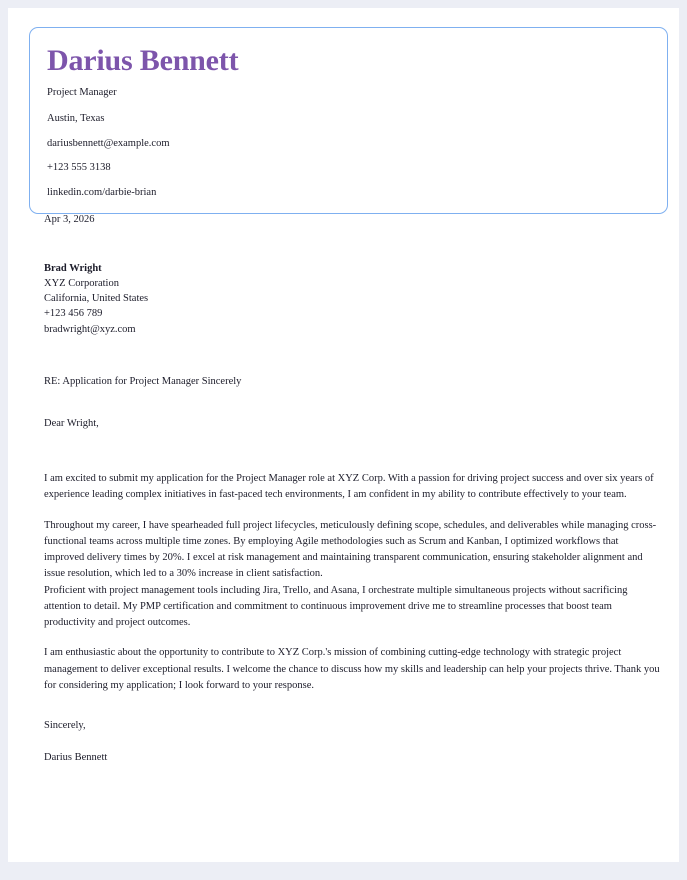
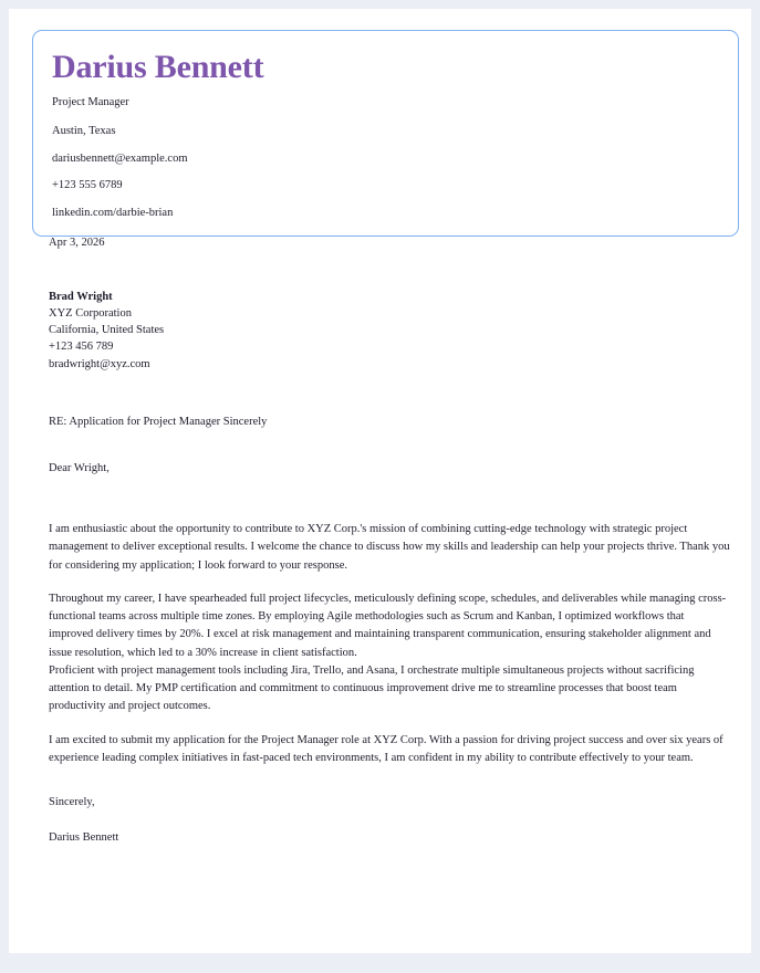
  Darius Bennett
  Project Manager
  Austin, Texas
  dariusbennett@example.com
- +123 555 3138
+ +123 555 6789
  linkedin.com/darbie-brian
  Apr 3, 2026
  Brad Wright
  XYZ Corporation
  California, United States
  +123 456 789
  bradwright@xyz.com
  RE: Application for Project Manager Sincerely
  Dear Wright,
- I am excited to submit my application for the Project Manager role at XYZ Corp. With a passion for driving project success and over six years of experience leading complex initiatives in fast-paced tech environments, I am confident in my ability to contribute effectively to your team.
+ I am enthusiastic about the opportunity to contribute to XYZ Corp.'s mission of combining cutting-edge technology with strategic project management to deliver exceptional results. I welcome the chance to discuss how my skills and leadership can help your projects thrive. Thank you for considering my application; I look forward to your response.
  Throughout my career, I have spearheaded full project lifecycles, meticulously defining scope, schedules, and deliverables while managing cross-functional teams across multiple time zones. By employing Agile methodologies such as Scrum and Kanban, I optimized workflows that improved delivery times by 20%. I excel at risk management and maintaining transparent communication, ensuring stakeholder alignment and issue resolution, which led to a 30% increase in client satisfaction.
  Proficient with project management tools including Jira, Trello, and Asana, I orchestrate multiple simultaneous projects without sacrificing attention to detail. My PMP certification and commitment to continuous improvement drive me to streamline processes that boost team productivity and project outcomes.
- I am enthusiastic about the opportunity to contribute to XYZ Corp.'s mission of combining cutting-edge technology with strategic project management to deliver exceptional results. I welcome the chance to discuss how my skills and leadership can help your projects thrive. Thank you for considering my application; I look forward to your response.
+ I am excited to submit my application for the Project Manager role at XYZ Corp. With a passion for driving project success and over six years of experience leading complex initiatives in fast-paced tech environments, I am confident in my ability to contribute effectively to your team.
  Sincerely,
  Darius Bennett
